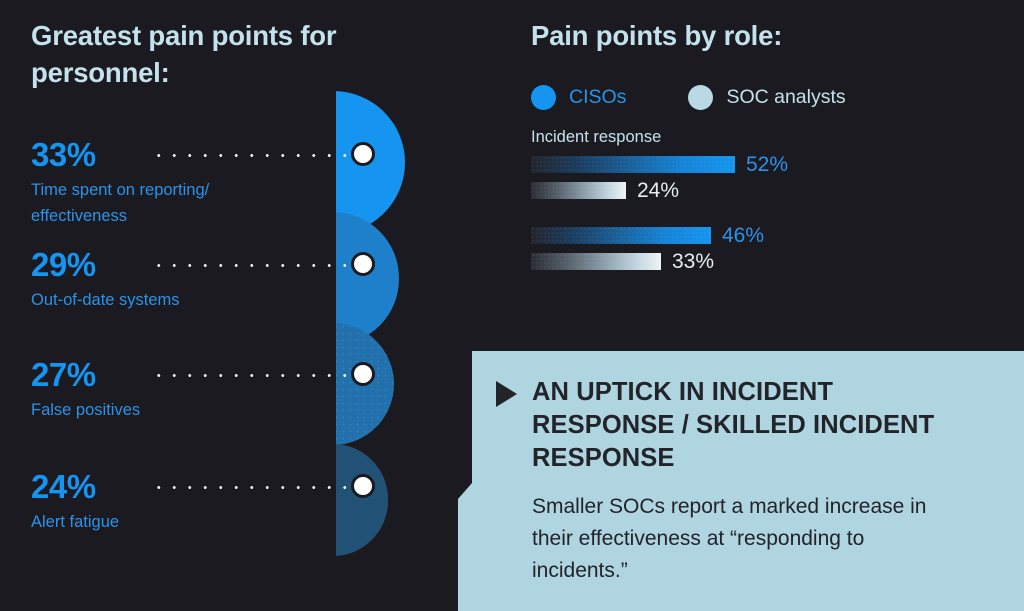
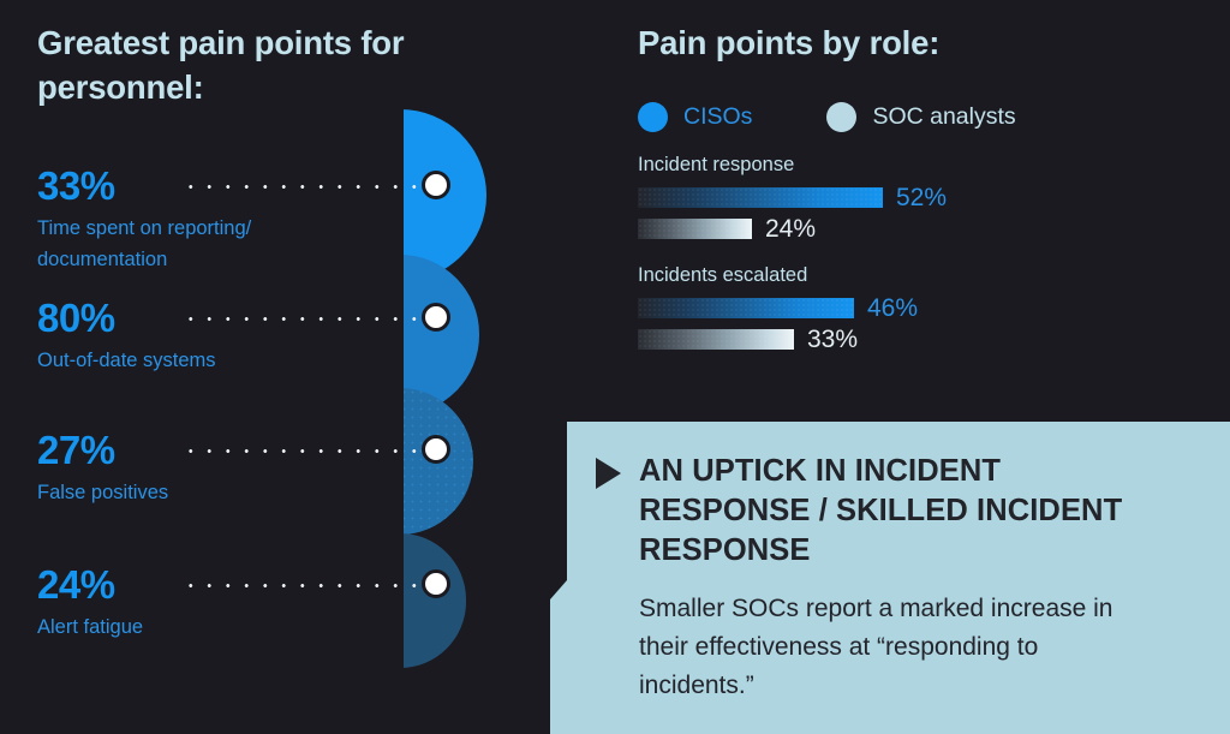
  Greatest pain points for personnel:
  33%
- Time spent on reporting/ effectiveness
+ Time spent on reporting/ documentation
- 29%
+ 80%
  Out-of-date systems
  27%
  False positives
  24%
  Alert fatigue
  Pain points by role:
  CISOs
  SOC analysts
  Incident response
  52%
  24%
+ Incidents escalated
  46%
  33%
  AN UPTICK IN INCIDENT RESPONSE / SKILLED INCIDENT RESPONSE
  Smaller SOCs report a marked increase in their effectiveness at “responding to incidents.”
